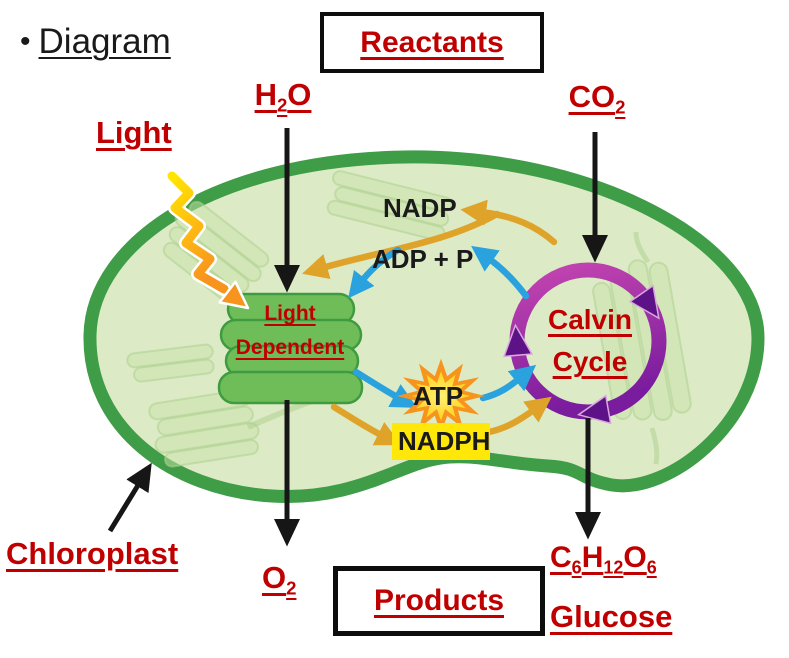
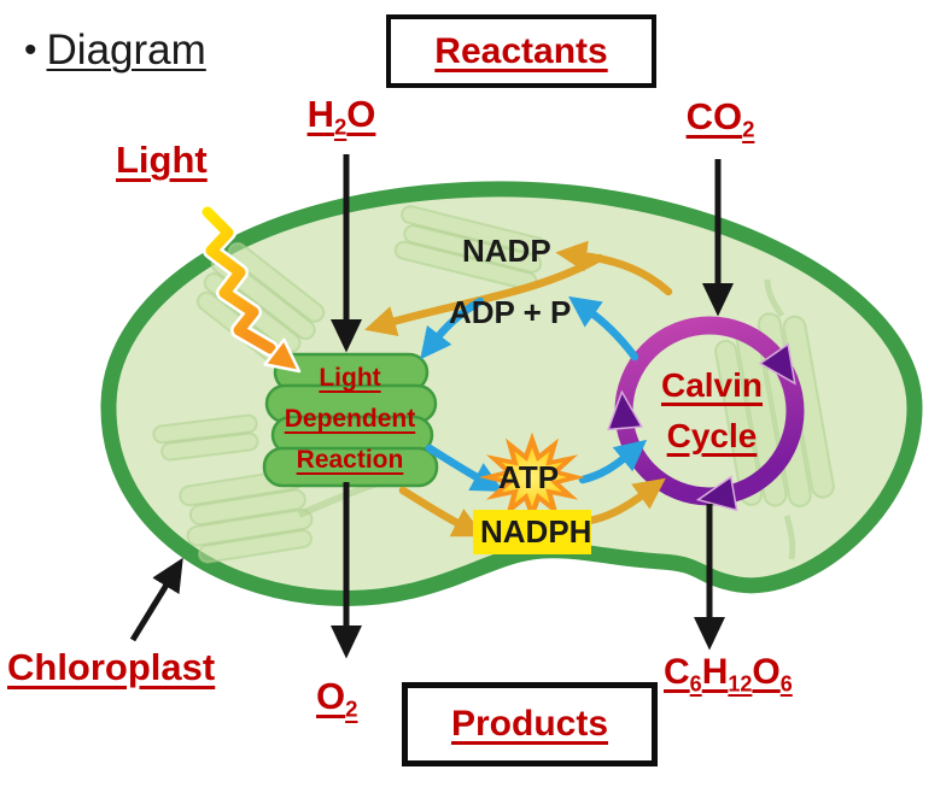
  • Diagram
  Reactants
  H2O
  CO2
  Light
  NADP
  ADP + P
  Light
  Dependent
+ Reaction
  Calvin
  Cycle
  ATP
  NADPH
  Chloroplast
  O2
  Products
  C6H12O6
- Glucose
